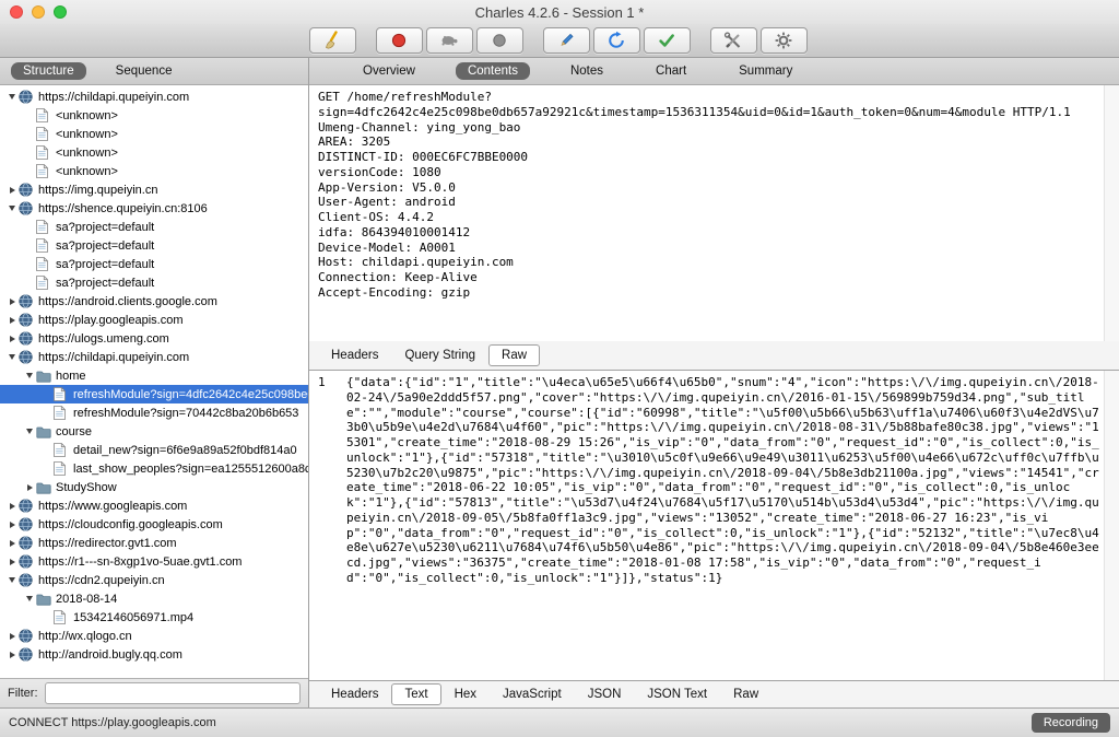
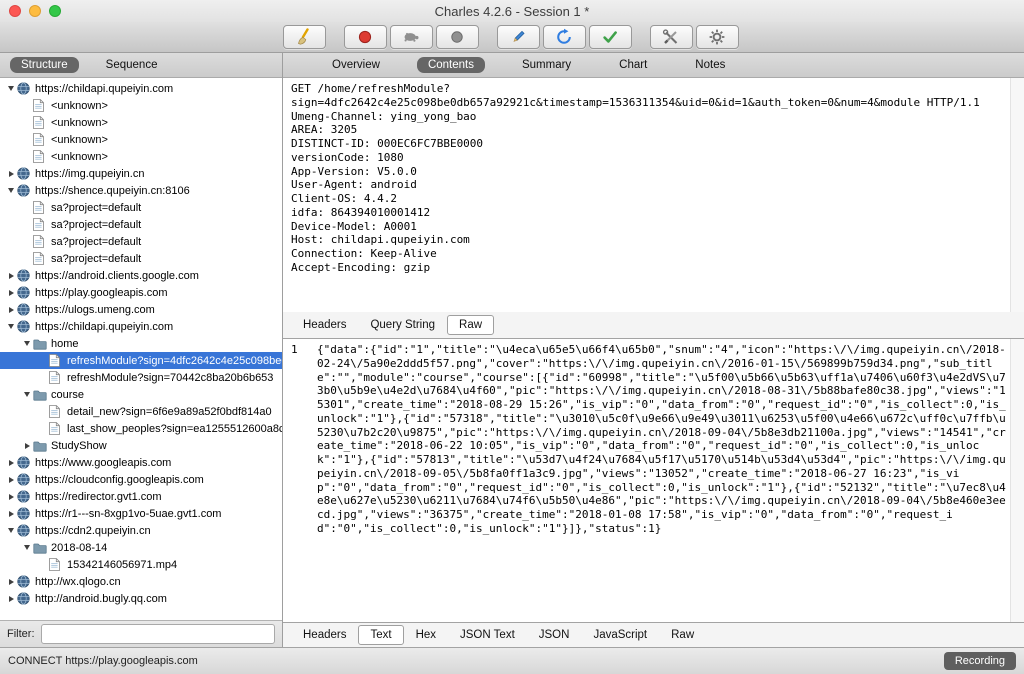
  Charles 4.2.6 - Session 1 *
  Structure
  Sequence
  https://childapi.qupeiyin.com
  <unknown>
  <unknown>
  <unknown>
  <unknown>
  https://img.qupeiyin.cn
  https://shence.qupeiyin.cn:8106
  sa?project=default
  sa?project=default
  sa?project=default
  sa?project=default
  https://android.clients.google.com
  https://play.googleapis.com
  https://ulogs.umeng.com
  https://childapi.qupeiyin.com
  home
  refreshModule?sign=4dfc2642c4e25c098be
  refreshModule?sign=70442c8ba20b6b653
  course
  detail_new?sign=6f6e9a89a52f0bdf814a0
  last_show_peoples?sign=ea1255512600a8c
  StudyShow
  https://www.googleapis.com
  https://cloudconfig.googleapis.com
  https://redirector.gvt1.com
  https://r1---sn-8xgp1vo-5uae.gvt1.com
  https://cdn2.qupeiyin.cn
  2018-08-14
  15342146056971.mp4
  http://wx.qlogo.cn
  http://android.bugly.qq.com
  Filter:
  Overview
  Contents
- Notes
+ Summary
  Chart
- Summary
+ Notes
  GET /home/refreshModule?sign=4dfc2642c4e25c098be0db657a92921c&timestamp=1536311354&uid=0&id=1&auth_token=0&num=4&module HTTP/1.1
  Umeng-Channel: ying_yong_bao
  AREA: 3205
  DISTINCT-ID: 000EC6FC7BBE0000
  versionCode: 1080
  App-Version: V5.0.0
  User-Agent: android
  Client-OS: 4.4.2
  idfa: 864394010001412
  Device-Model: A0001
  Host: childapi.qupeiyin.com
  Connection: Keep-Alive
  Accept-Encoding: gzip
  Headers
  Query String
  Raw
  1
  {"data":{"id":"1","title":"\u4eca\u65e5\u66f4\u65b0","snum":"4","icon":"https:\/\/img.qupeiyin.cn\/2018-02-24\/5a90e2ddd5f57.png","cover":"https:\/\/img.qupeiyin.cn\/2016-01-15\/569899b759d34.png","sub_title":"","module":"course","course":[{"id":"60998","title":"\u5f00\u5b66\u5b63\uff1a\u7406\u60f3\u4e2dVS\u73b0\u5b9e\u4e2d\u7684\u4f60","pic":"https:\/\/img.qupeiyin.cn\/2018-08-31\/5b88bafe80c38.jpg","views":"15301","create_time":"2018-08-29 15:26","is_vip":"0","data_from":"0","request_id":"0","is_collect":0,"is_unlock":"1"},{"id":"57318","title":"\u3010\u5c0f\u9e66\u9e49\u3011\u6253\u5f00\u4e66\u672c\uff0c\u7ffb\u5230\u7b2c20\u9875","pic":"https:\/\/img.qupeiyin.cn\/2018-09-04\/5b8e3db21100a.jpg","views":"14541","create_time":"2018-06-22 10:05","is_vip":"0","data_from":"0","request_id":"0","is_collect":0,"is_unlock":"1"},{"id":"57813","title":"\u53d7\u4f24\u7684\u5f17\u5170\u514b\u53d4\u53d4","pic":"https:\/\/img.qupeiyin.cn\/2018-09-05\/5b8fa0ff1a3c9.jpg","views":"13052","create_time":"2018-06-27 16:23","is_vip":"0","data_from":"0","request_id":"0","is_collect":0,"is_unlock":"1"},{"id":"52132","title":"\u7ec8\u4e8e\u627e\u5230\u6211\u7684\u74f6\u5b50\u4e86","pic":"https:\/\/img.qupeiyin.cn\/2018-09-04\/5b8e460e3eecd.jpg","views":"36375","create_time":"2018-01-08 17:58","is_vip":"0","data_from":"0","request_id":"0","is_collect":0,"is_unlock":"1"}]},"status":1}
  Headers
  Text
  Hex
- JavaScript
+ JSON Text
  JSON
- JSON Text
+ JavaScript
  Raw
  CONNECT https://play.googleapis.com
  Recording
